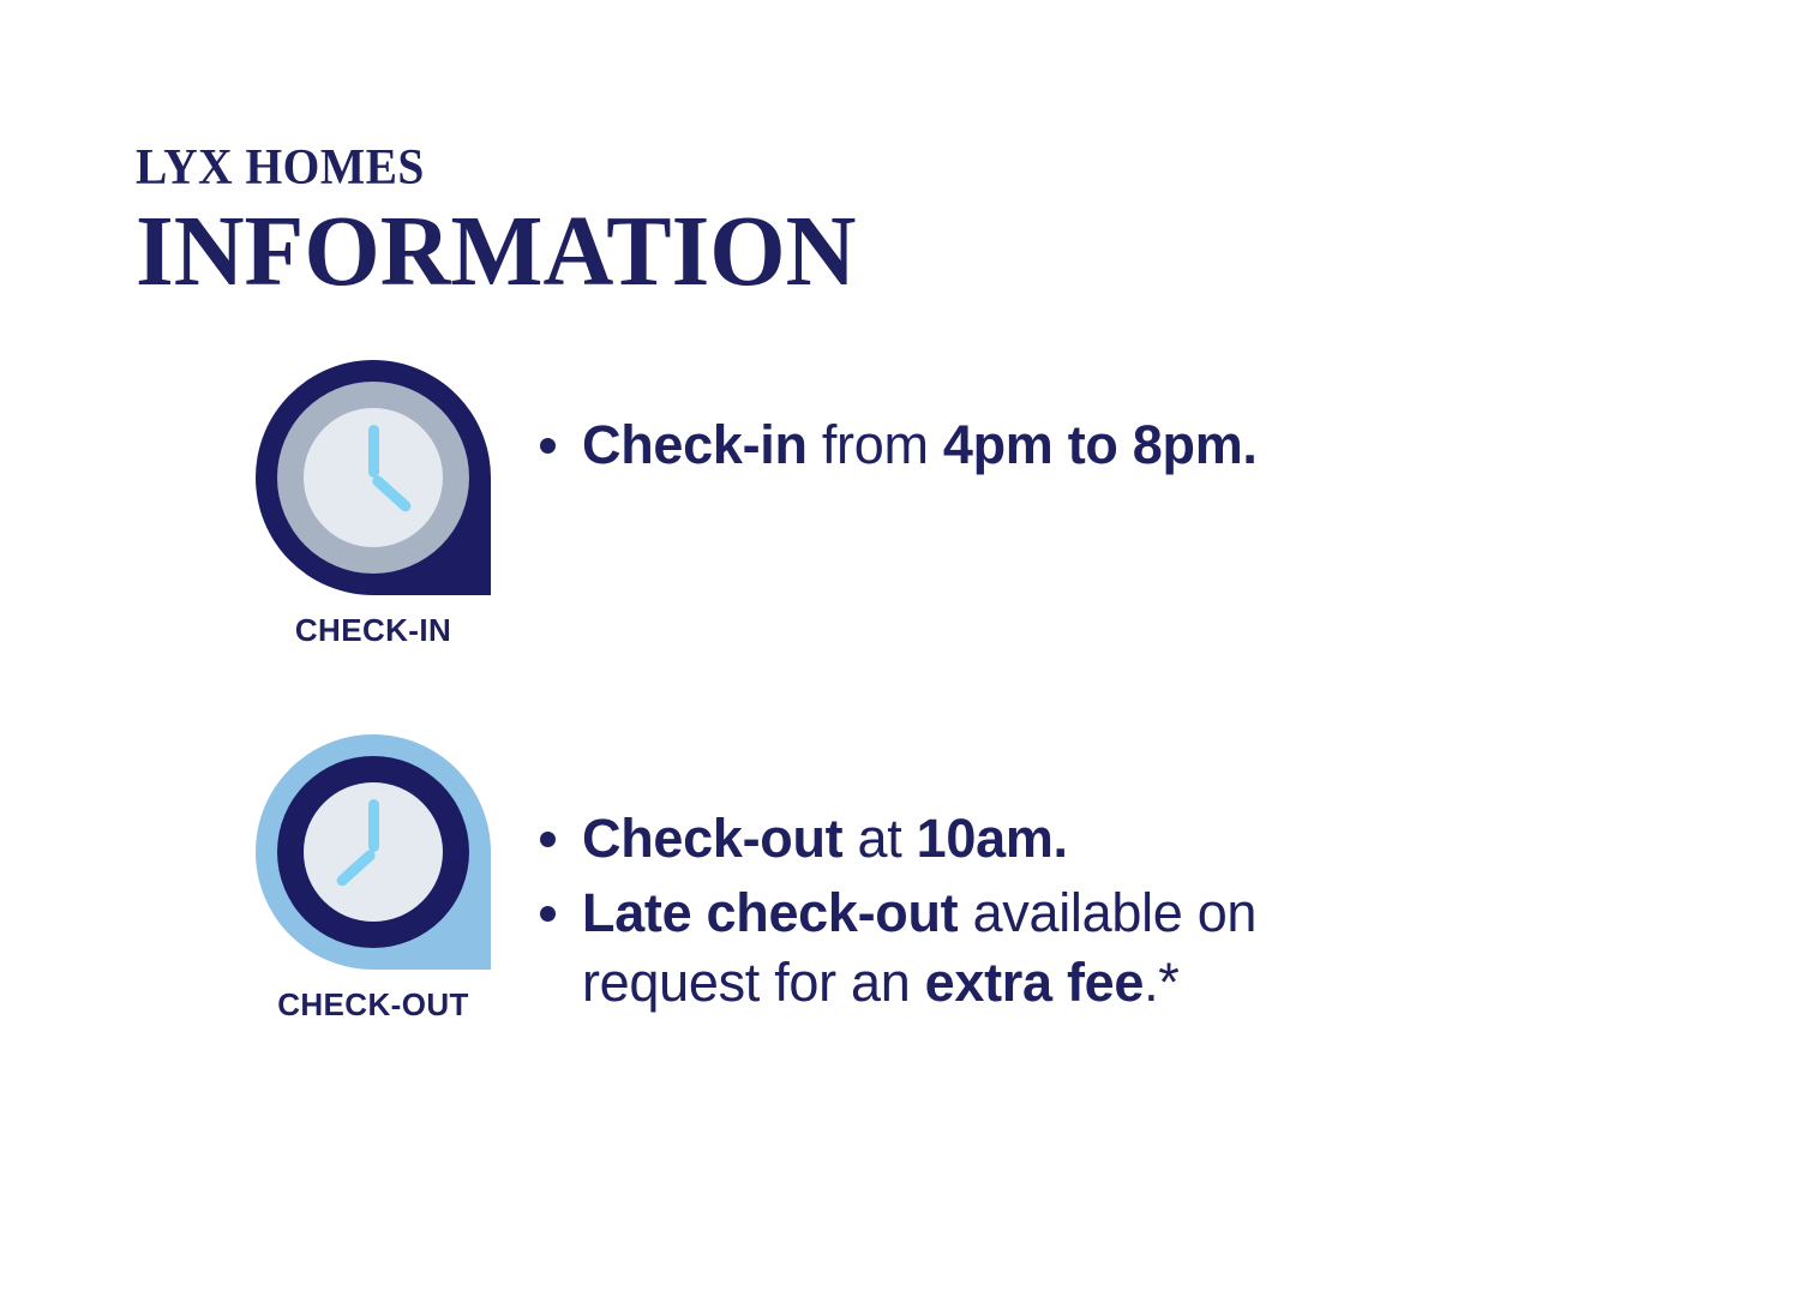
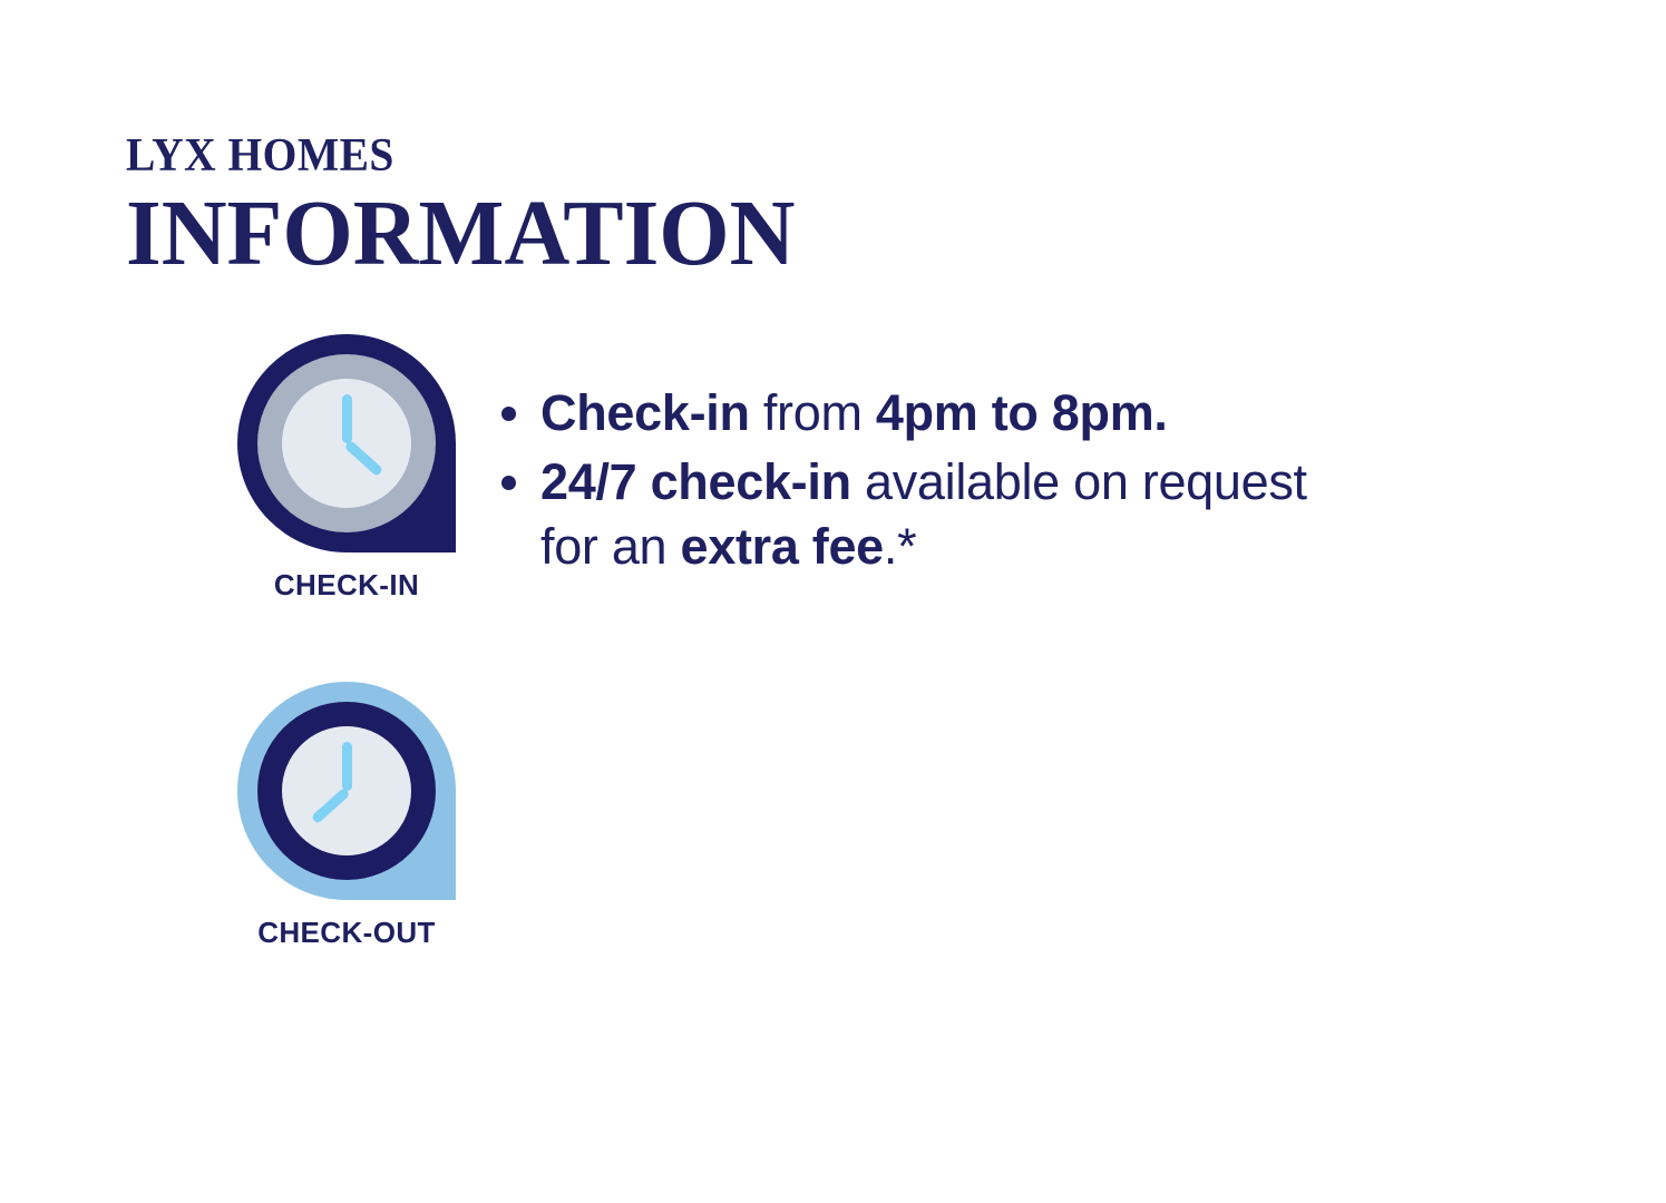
  LYX HOMES
  INFORMATION
  CHECK-IN
  Check-in from 4pm to 8pm.
+ 24/7 check-in available on request for an extra fee.*
  CHECK-OUT
- Check-out at 10am.
- Late check-out available on request for an extra fee.*
